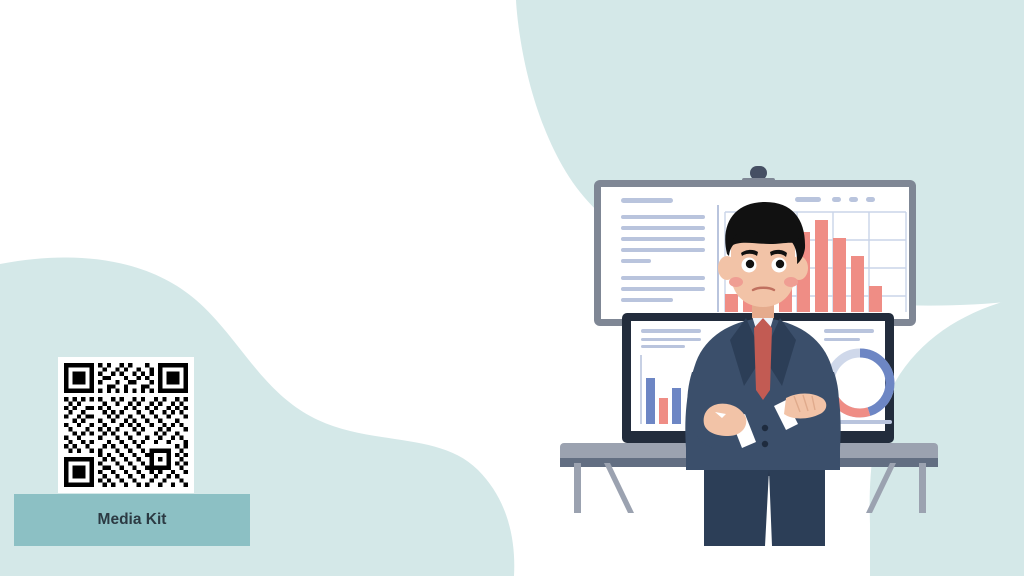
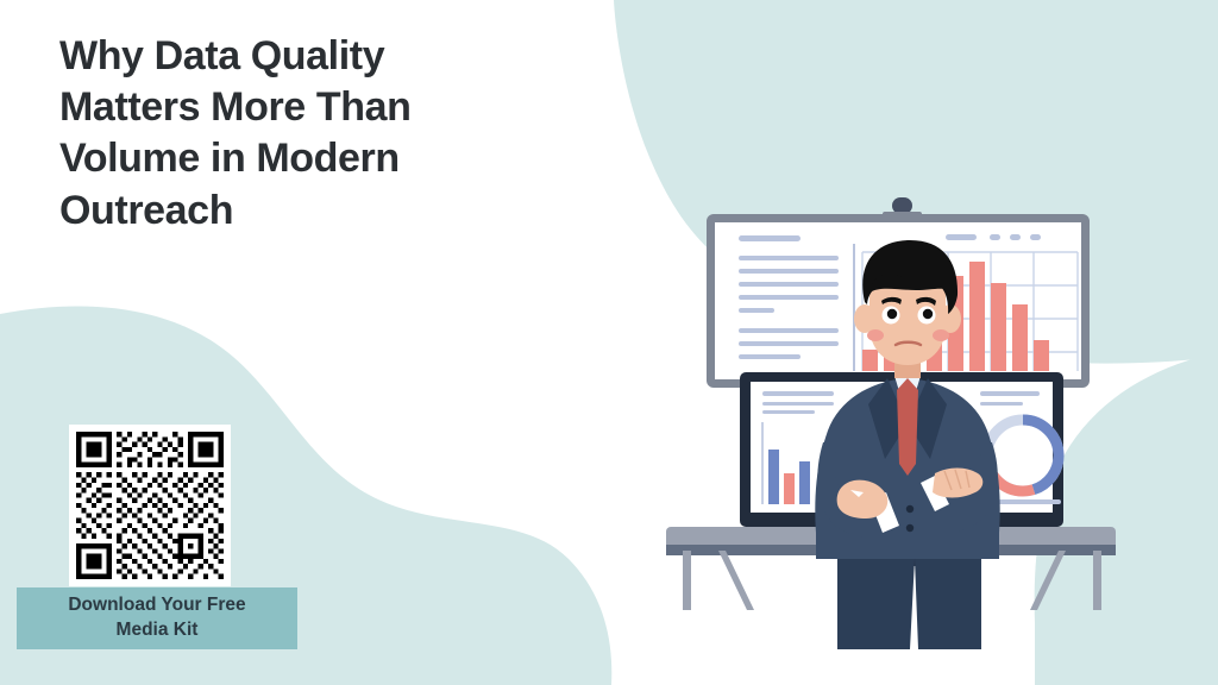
+ Why Data Quality
+ Matters More Than
+ Volume in Modern
+ Outreach
+ Download Your Free
  Media Kit
